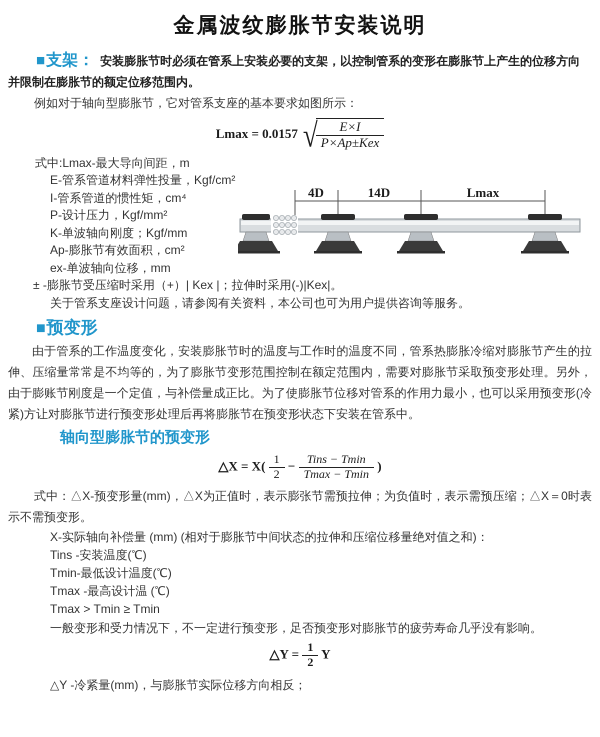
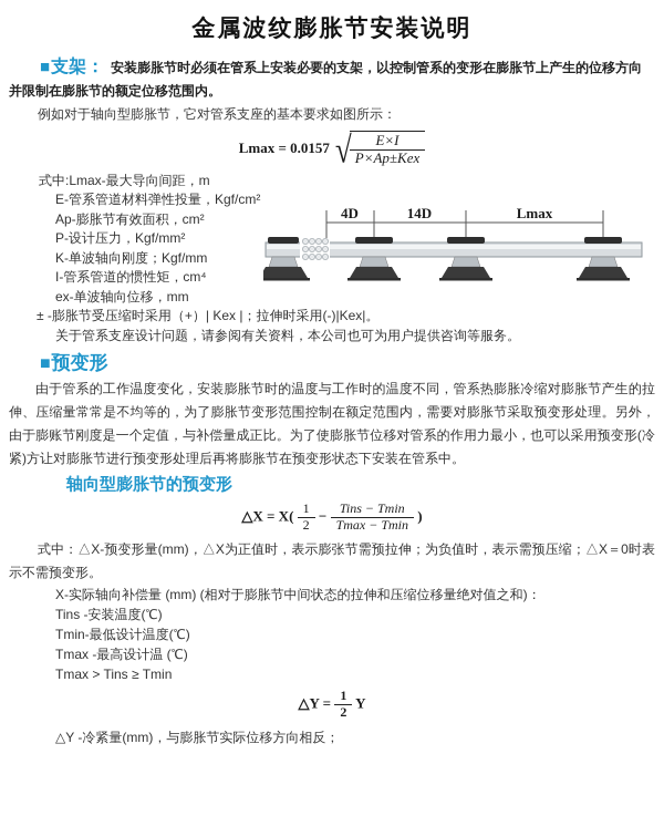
  金属波纹膨胀节安装说明
  ■支架： 安装膨胀节时必须在管系上安装必要的支架，以控制管系的变形在膨胀节上产生的位移方向并限制在膨胀节的额定位移范围内。
  例如对于轴向型膨胀节，它对管系支座的基本要求如图所示：
  Lmax = 0.0157
  √
  E×I
  P×Ap±Kex
  式中:Lmax-最大导向间距，m
  E-管系管道材料弹性投量，Kgf/cm²
- I-管系管道的惯性矩，cm⁴
+ Ap-膨胀节有效面积，cm²
  P-设计压力，Kgf/mm²
  K-单波轴向刚度；Kgf/mm
- Ap-膨胀节有效面积，cm²
+ I-管系管道的惯性矩，cm⁴
  ex-单波轴向位移，mm
  ± -膨胀节受压缩时采用（+）| Kex |；拉伸时采用(-)|Kex|。
  关于管系支座设计问题，请参阅有关资料，本公司也可为用户提供咨询等服务。
  4D
  14D
  Lmax
  ■预变形
  由于管系的工作温度变化，安装膨胀节时的温度与工作时的温度不同，管系热膨胀冷缩对膨胀节产生的拉伸、压缩量常常是不均等的，为了膨胀节变形范围控制在额定范围内，需要对膨胀节采取预变形处理。另外，由于膨账节刚度是一个定值，与补偿量成正比。为了使膨胀节位移对管系的作用力最小，也可以采用预变形(冷紧)方让对膨胀节进行预变形处理后再将膨胀节在预变形状态下安装在管系中。
  轴向型膨胀节的预变形
  △X = X(
  1
  2
  −
  Tins − Tmin
  Tmax − Tmin
  )
  式中：△X-预变形量(mm)，△X为正值时，表示膨张节需预拉伸；为负值时，表示需预压缩；△X＝0时表示不需预变形。
  X-实际轴向补偿量 (mm) (相对于膨胀节中间状态的拉伸和压缩位移量绝对值之和)：
  Tins -安装温度(℃)
  Tmin-最低设计温度(℃)
  Tmax -最高设计温 (℃)
- Tmax > Tmin ≥ Tmin
+ Tmax > Tins ≥ Tmin
- 一般变形和受力情况下，不一定进行预变形，足否预变形对膨胀节的疲劳寿命几乎没有影响。
  △Y =
  1
  2
  Y
  △Y -冷紧量(mm)，与膨胀节实际位移方向相反；
